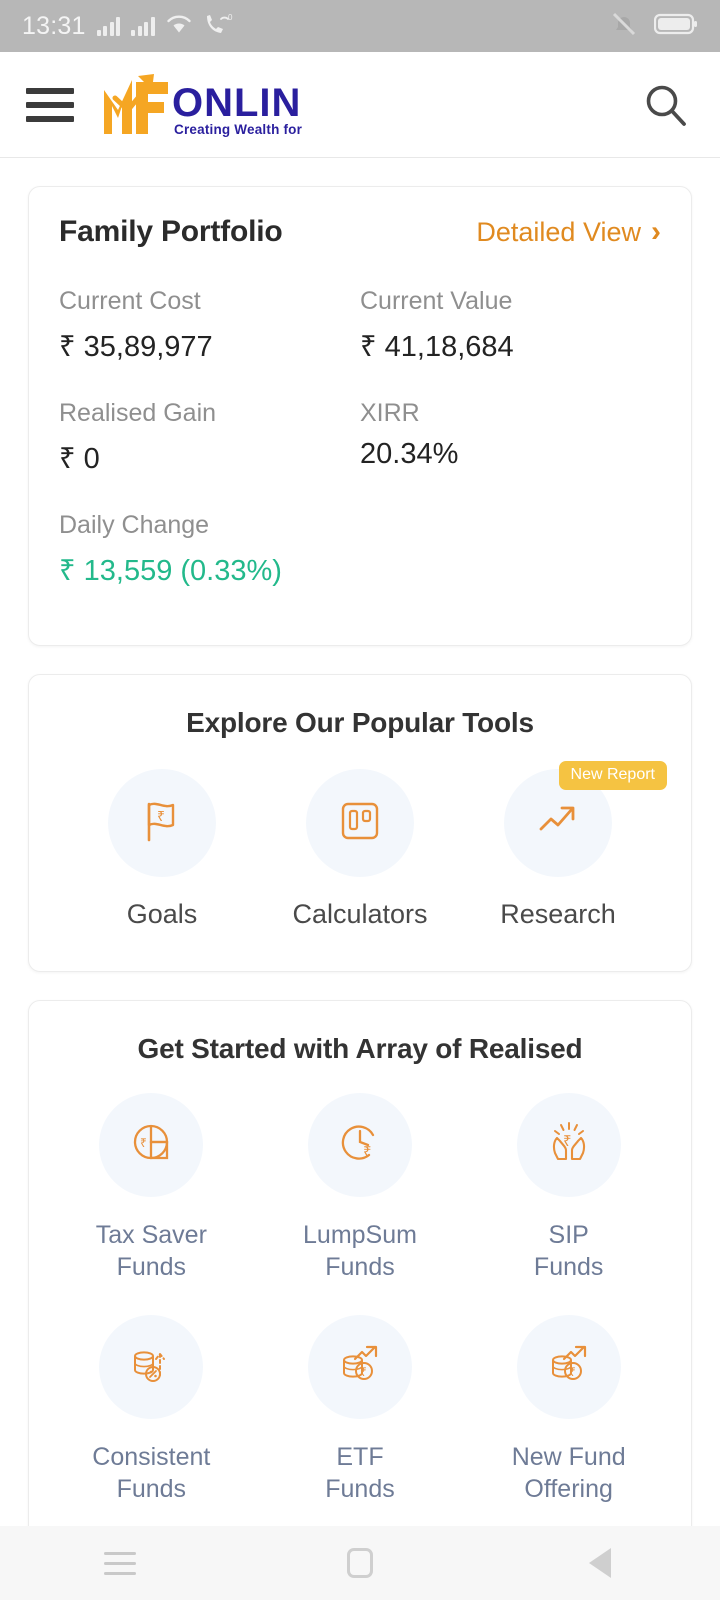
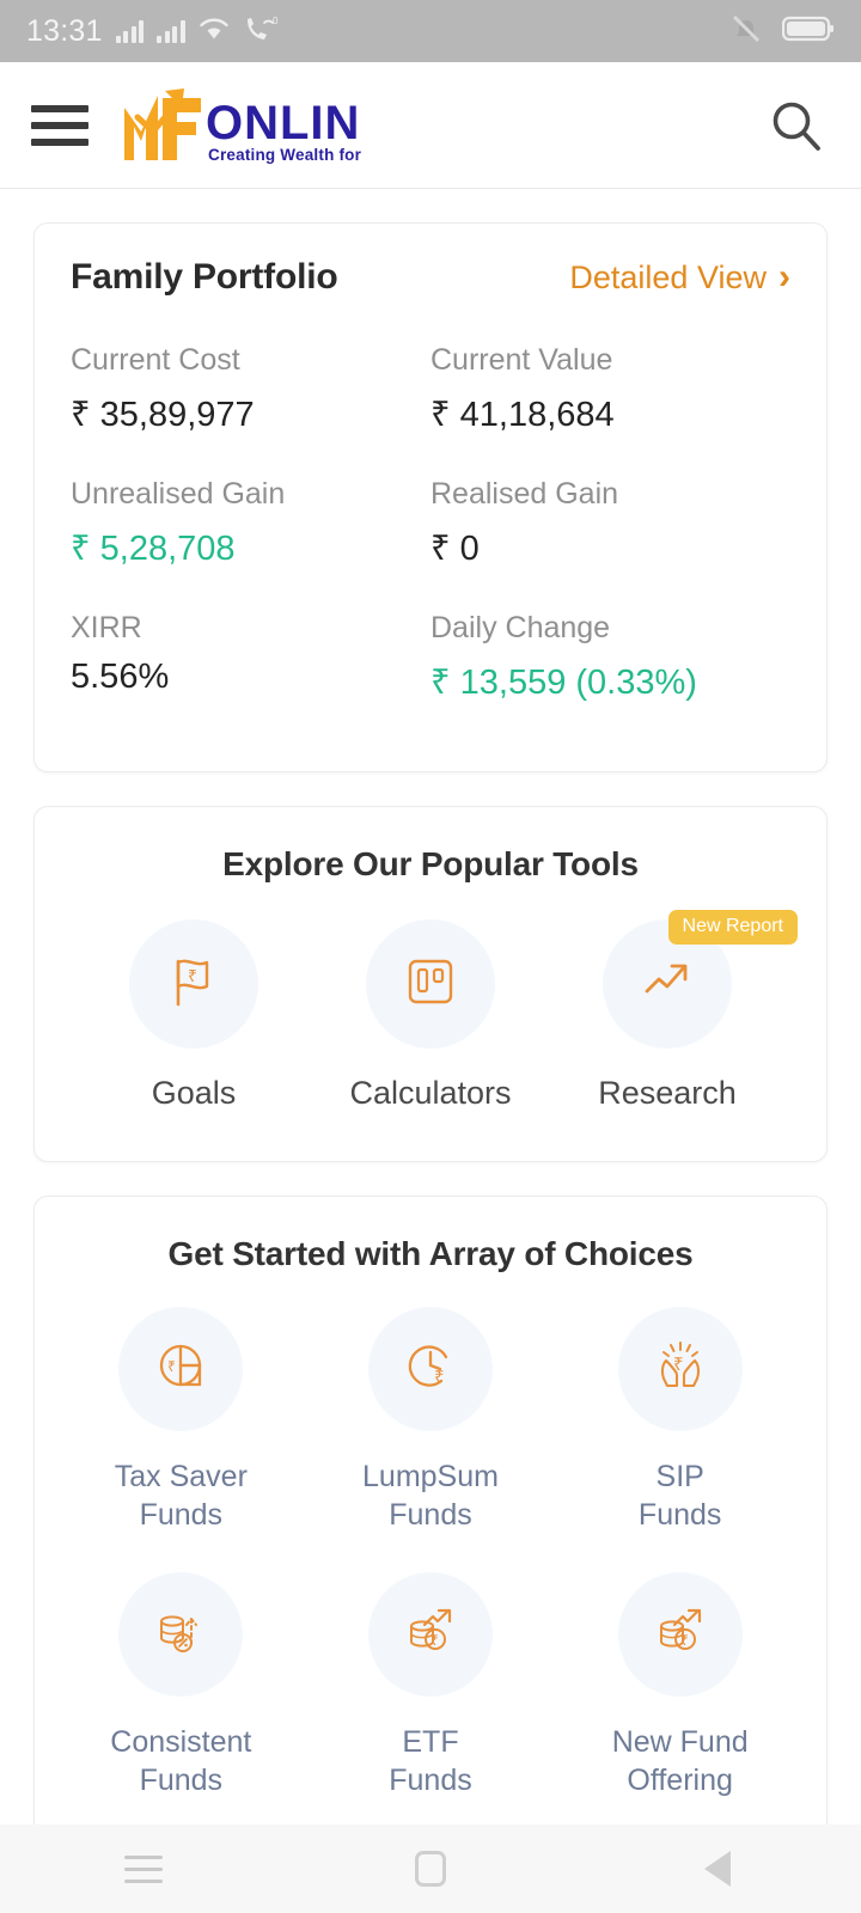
  13:31
  0
  ONLIN
  Family Portfolio
  Detailed View
  ›
  Current Cost
  ₹ 35,89,977
  Current Value
  ₹ 41,18,684
+ Unrealised Gain
+ ₹ 5,28,708
  Realised Gain
  ₹ 0
  XIRR
- 20.34%
+ 5.56%
  Daily Change
  ₹ 13,559 (0.33%)
  Explore Our Popular Tools
  ₹
  Goals
  Calculators
  New Report
  Research
- Get Started with Array of Realised
+ Get Started with Array of Choices
  ₹
  Tax Saver
  Funds
  ₹
  LumpSum
  Funds
  ₹
  SIP
  Funds
  Consistent
  Funds
  ₹
  ETF
  Funds
  ₹
  New Fund
  Offering
